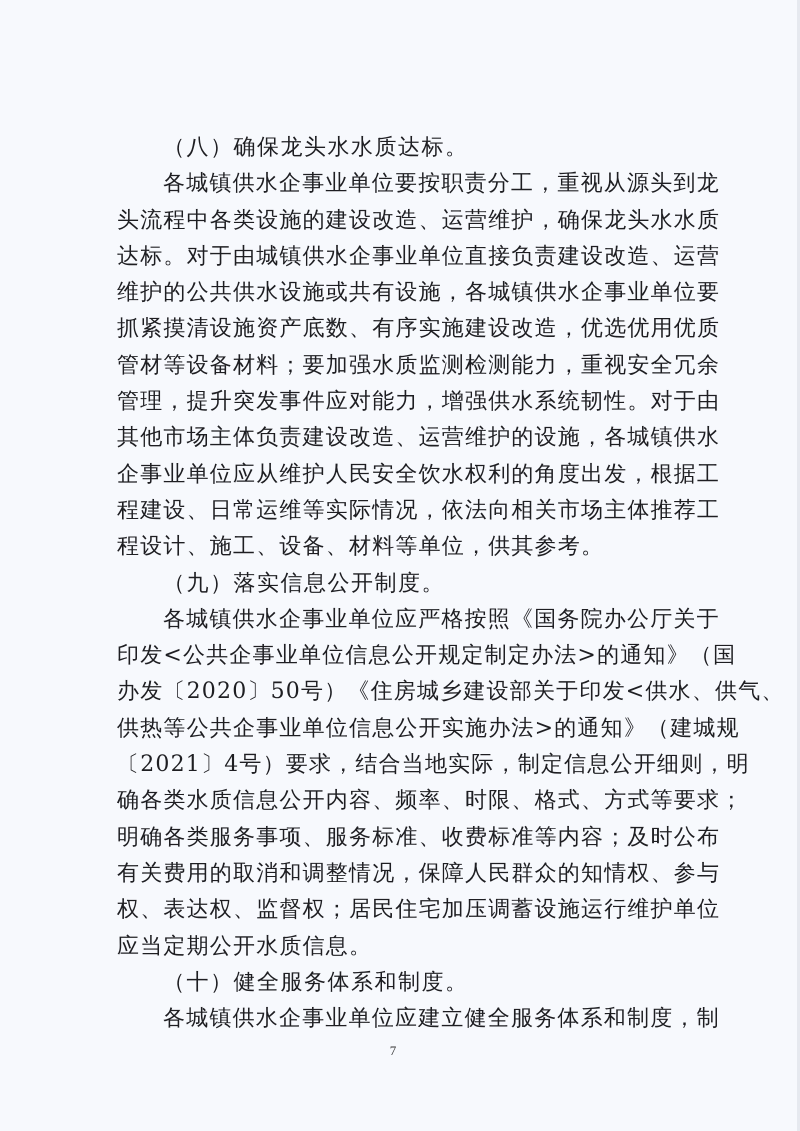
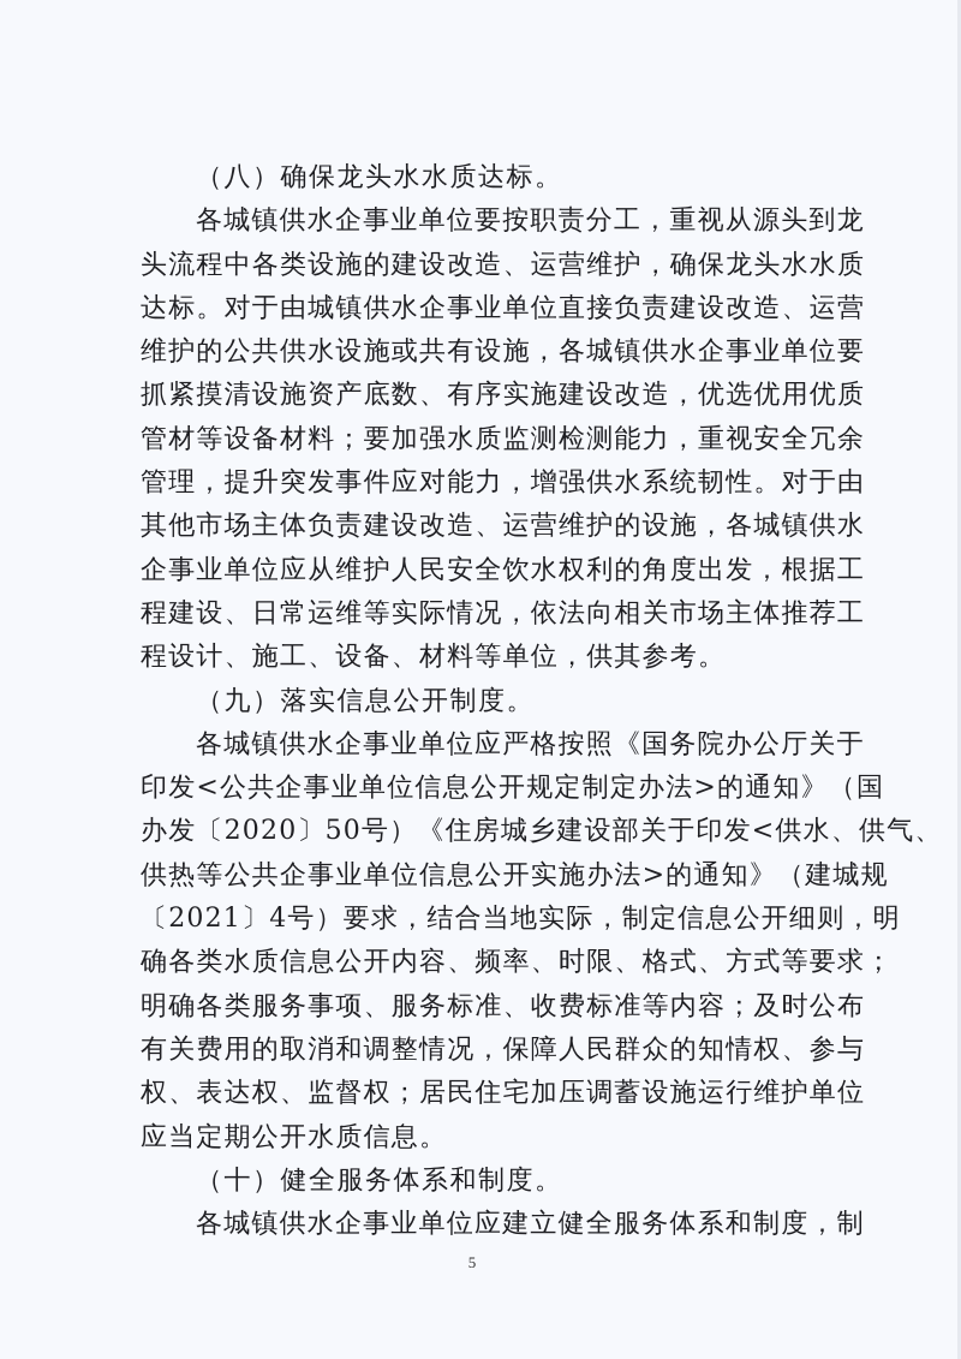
  （八）确保龙头水水质达标。
  各城镇供水企事业单位要按职责分工，重视从源头到龙
  头流程中各类设施的建设改造、运营维护，确保龙头水水质
  达标。对于由城镇供水企事业单位直接负责建设改造、运营
  维护的公共供水设施或共有设施，各城镇供水企事业单位要
  抓紧摸清设施资产底数、有序实施建设改造，优选优用优质
  管材等设备材料；要加强水质监测检测能力，重视安全冗余
  管理，提升突发事件应对能力，增强供水系统韧性。对于由
  其他市场主体负责建设改造、运营维护的设施，各城镇供水
  企事业单位应从维护人民安全饮水权利的角度出发，根据工
  程建设、日常运维等实际情况，依法向相关市场主体推荐工
  程设计、施工、设备、材料等单位，供其参考。
  （九）落实信息公开制度。
  各城镇供水企事业单位应严格按照《国务院办公厅关于
  印发<公共企事业单位信息公开规定制定办法>的通知》（国
  办发〔2020〕50号）《住房城乡建设部关于印发<供水、供气、
  供热等公共企事业单位信息公开实施办法>的通知》（建城规
  〔2021〕4号）要求，结合当地实际，制定信息公开细则，明
  确各类水质信息公开内容、频率、时限、格式、方式等要求；
  明确各类服务事项、服务标准、收费标准等内容；及时公布
  有关费用的取消和调整情况，保障人民群众的知情权、参与
  权、表达权、监督权；居民住宅加压调蓄设施运行维护单位
  应当定期公开水质信息。
  （十）健全服务体系和制度。
  各城镇供水企事业单位应建立健全服务体系和制度，制
- 7
+ 5
